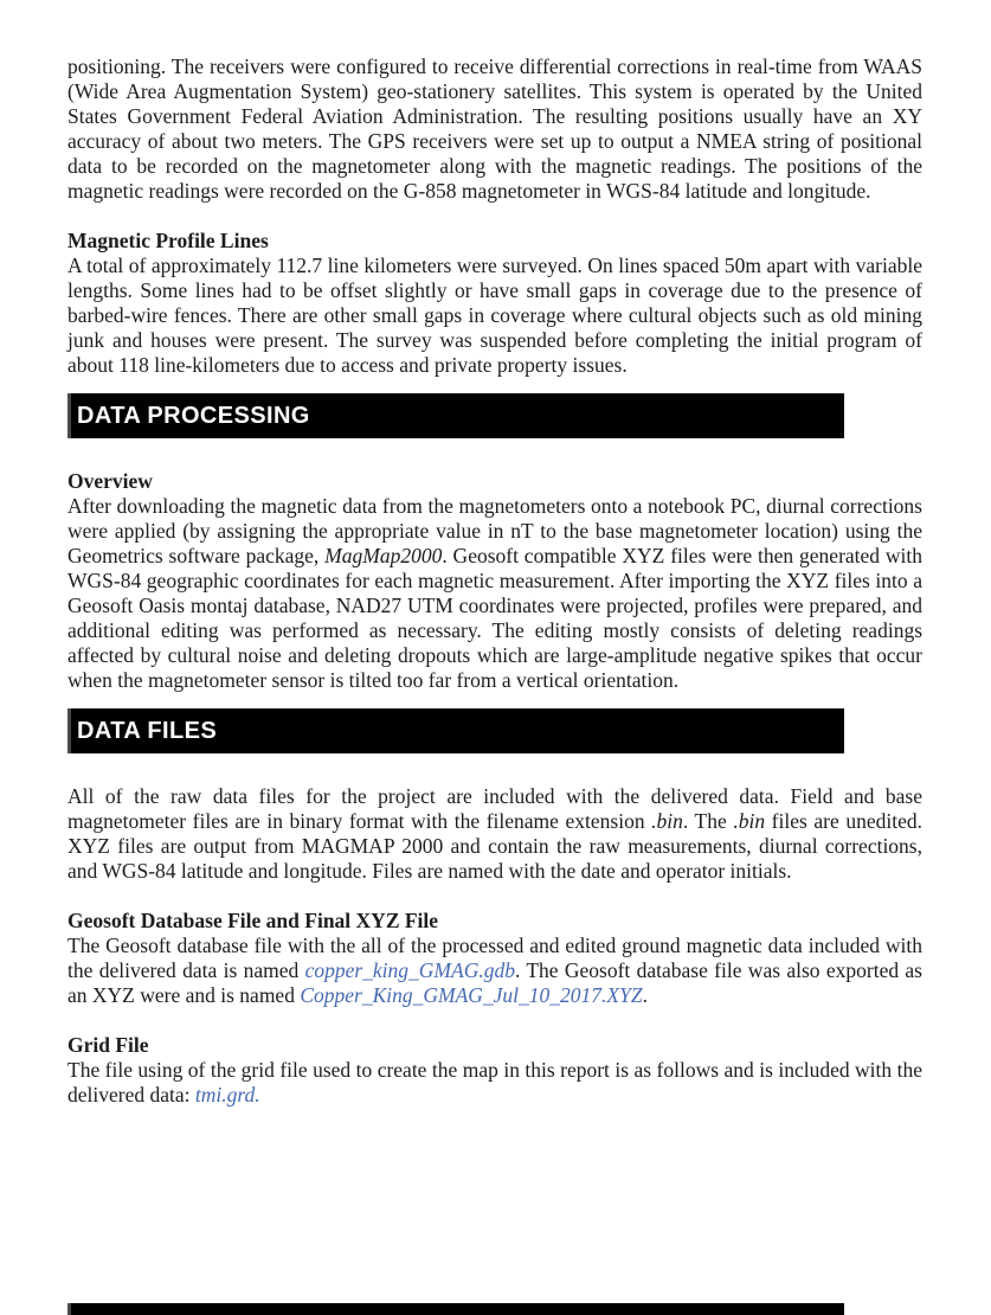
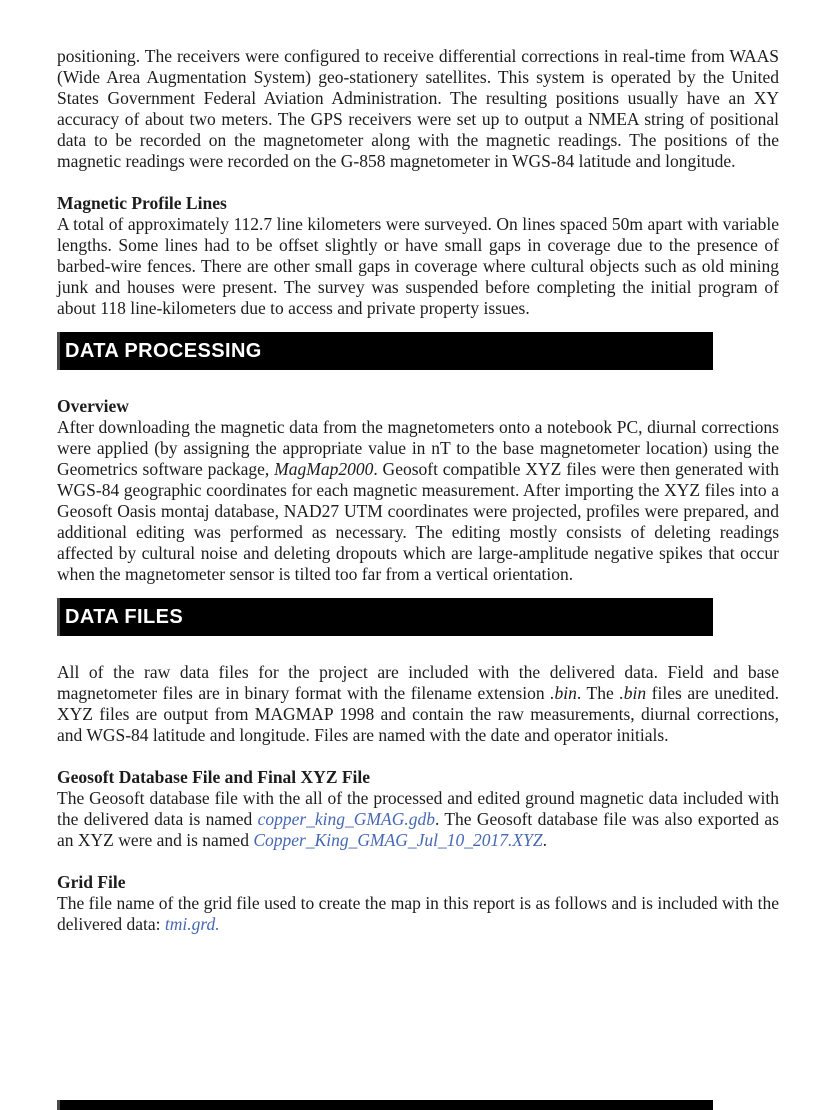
  positioning. The receivers were configured to receive differential corrections in real-time from WAAS (Wide Area Augmentation System) geo-stationery satellites. This system is operated by the United States Government Federal Aviation Administration. The resulting positions usually have an XY accuracy of about two meters. The GPS receivers were set up to output a NMEA string of positional data to be recorded on the magnetometer along with the magnetic readings. The positions of the magnetic readings were recorded on the G-858 magnetometer in WGS-84 latitude and longitude.
  Magnetic Profile Lines
  A total of approximately 112.7 line kilometers were surveyed. On lines spaced 50m apart with variable lengths. Some lines had to be offset slightly or have small gaps in coverage due to the presence of barbed-wire fences. There are other small gaps in coverage where cultural objects such as old mining junk and houses were present. The survey was suspended before completing the initial program of about 118 line-kilometers due to access and private property issues.
  DATA PROCESSING
  Overview
  After downloading the magnetic data from the magnetometers onto a notebook PC, diurnal corrections were applied (by assigning the appropriate value in nT to the base magnetometer location) using the Geometrics software package, MagMap2000. Geosoft compatible XYZ files were then generated with WGS-84 geographic coordinates for each magnetic measurement. After importing the XYZ files into a Geosoft Oasis montaj database, NAD27 UTM coordinates were projected, profiles were prepared, and additional editing was performed as necessary. The editing mostly consists of deleting readings affected by cultural noise and deleting dropouts which are large-amplitude negative spikes that occur when the magnetometer sensor is tilted too far from a vertical orientation.
  DATA FILES
- All of the raw data files for the project are included with the delivered data. Field and base magnetometer files are in binary format with the filename extension .bin. The .bin files are unedited. XYZ files are output from MAGMAP 2000 and contain the raw measurements, diurnal corrections, and WGS-84 latitude and longitude. Files are named with the date and operator initials.
+ All of the raw data files for the project are included with the delivered data. Field and base magnetometer files are in binary format with the filename extension .bin. The .bin files are unedited. XYZ files are output from MAGMAP 1998 and contain the raw measurements, diurnal corrections, and WGS-84 latitude and longitude. Files are named with the date and operator initials.
  Geosoft Database File and Final XYZ File
  The Geosoft database file with the all of the processed and edited ground magnetic data included with the delivered data is named copper_king_GMAG.gdb. The Geosoft database file was also exported as an XYZ were and is named Copper_King_GMAG_Jul_10_2017.XYZ.
  Grid File
- The file using of the grid file used to create the map in this report is as follows and is included with the delivered data: tmi.grd.
+ The file name of the grid file used to create the map in this report is as follows and is included with the delivered data: tmi.grd.
